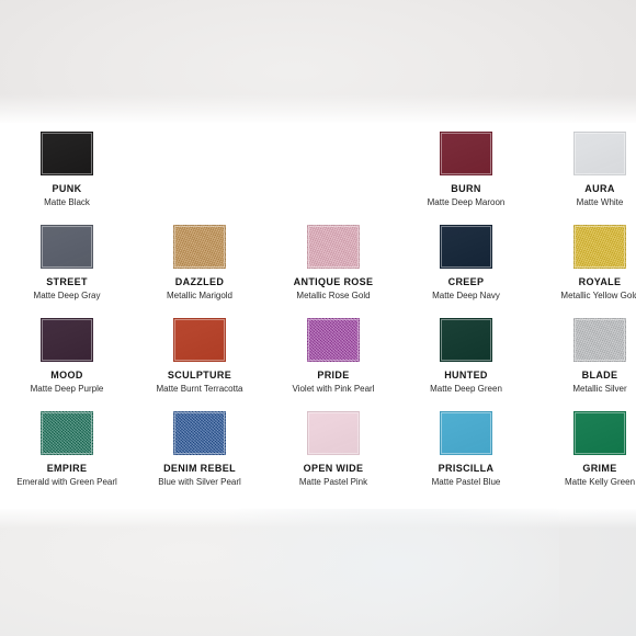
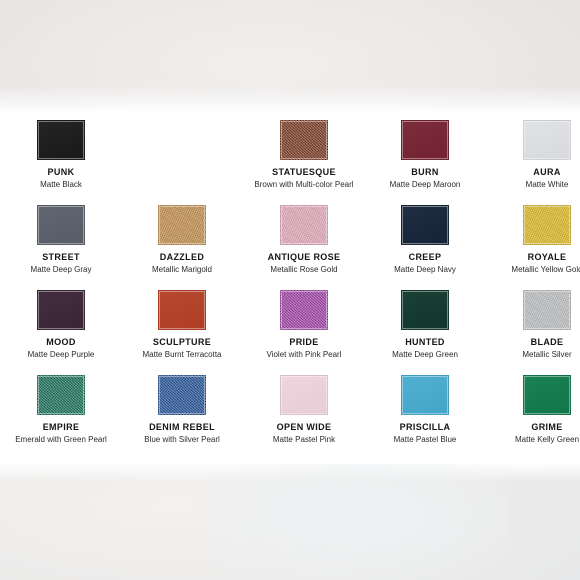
  PUNK
  Matte Black
+ STATUESQUE
+ Brown with Multi-color Pearl
  BURN
  Matte Deep Maroon
  AURA
  Matte White
  STREET
  Matte Deep Gray
  DAZZLED
  Metallic Marigold
  ANTIQUE ROSE
  Metallic Rose Gold
  CREEP
  Matte Deep Navy
  ROYALE
  Metallic Yellow Gol
  MOOD
  Matte Deep Purple
  SCULPTURE
  Matte Burnt Terracotta
  PRIDE
  Violet with Pink Pearl
  HUNTED
  Matte Deep Green
  BLADE
  Metallic Silver
  EMPIRE
  Emerald with Green Pearl
  DENIM REBEL
  Blue with Silver Pearl
  OPEN WIDE
  Matte Pastel Pink
  PRISCILLA
  Matte Pastel Blue
  GRIME
  Matte Kelly Green
